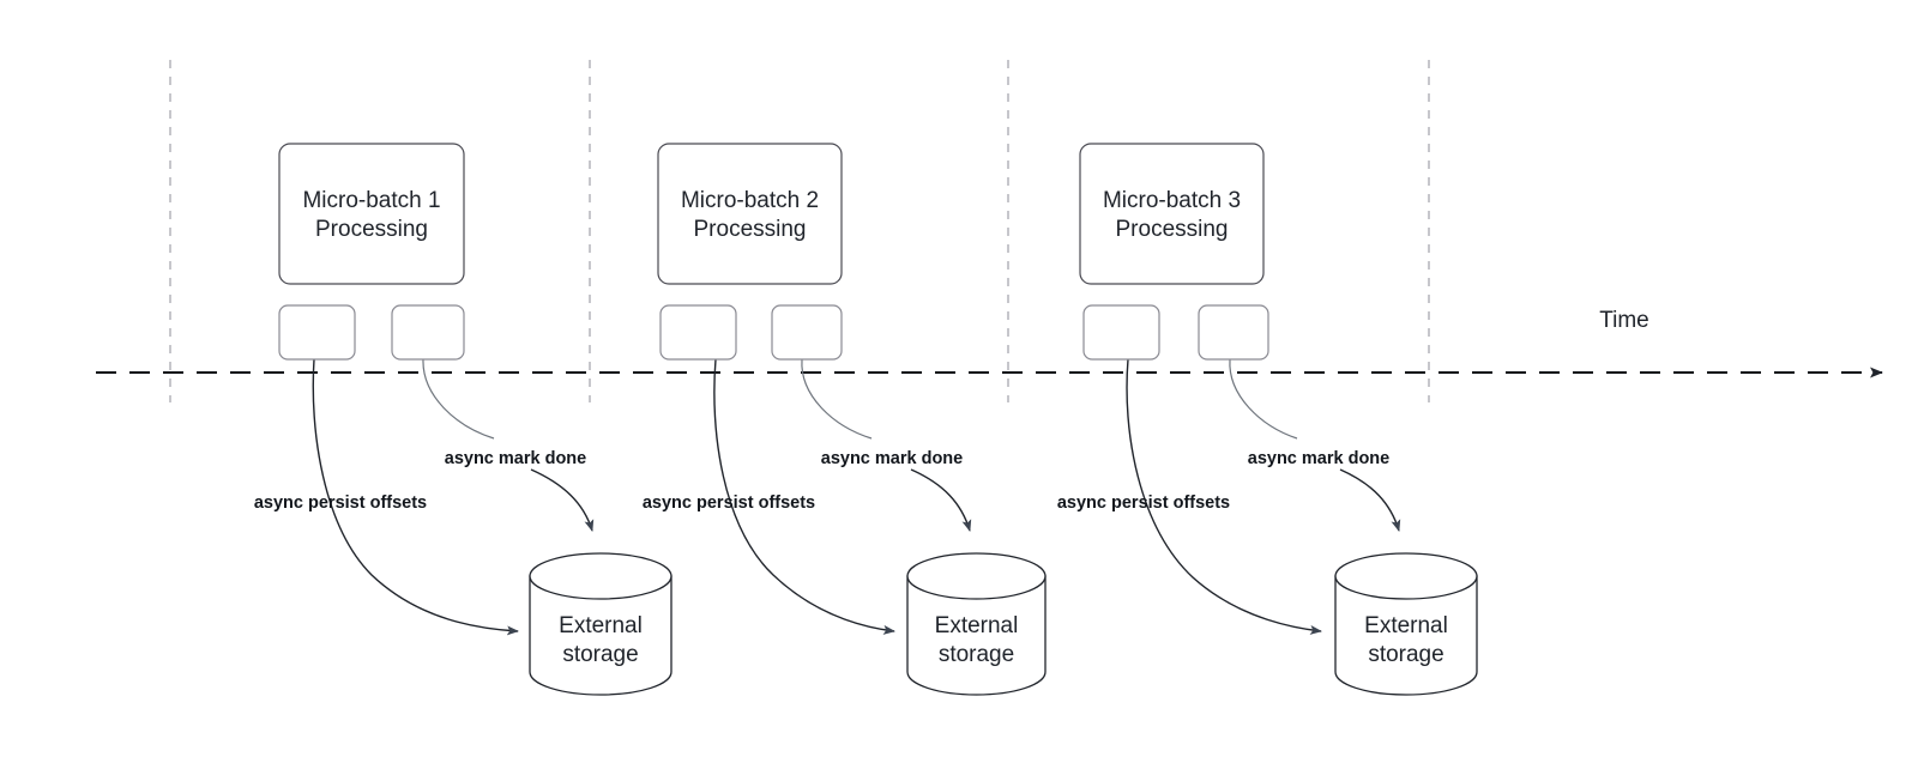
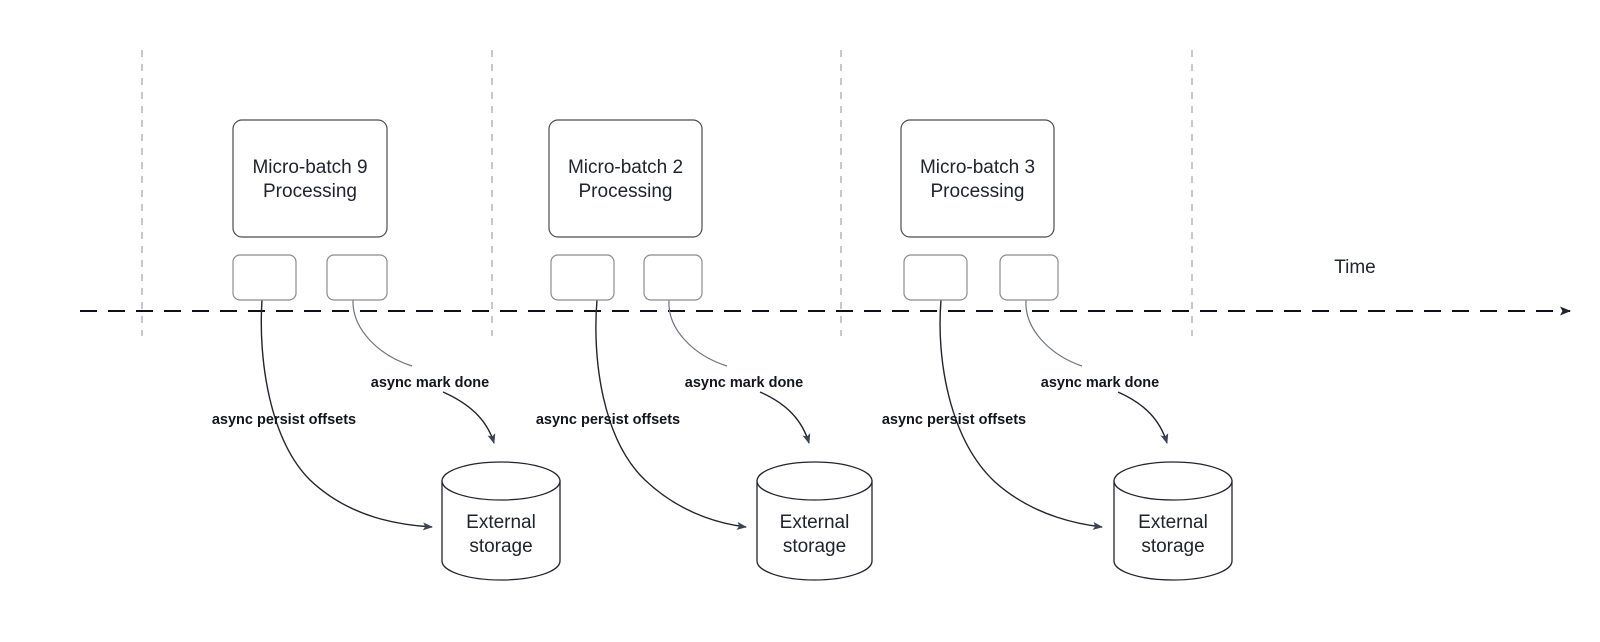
  Time
- Micro-batch 1
+ Micro-batch 9
  Processing
  External
  storage
  Micro-batch 2
  Processing
  External
  storage
  Micro-batch 3
  Processing
  External
  storage
  async persist offsets
  async mark done
  async persist offsets
  async mark done
  async persist offsets
  async mark done
